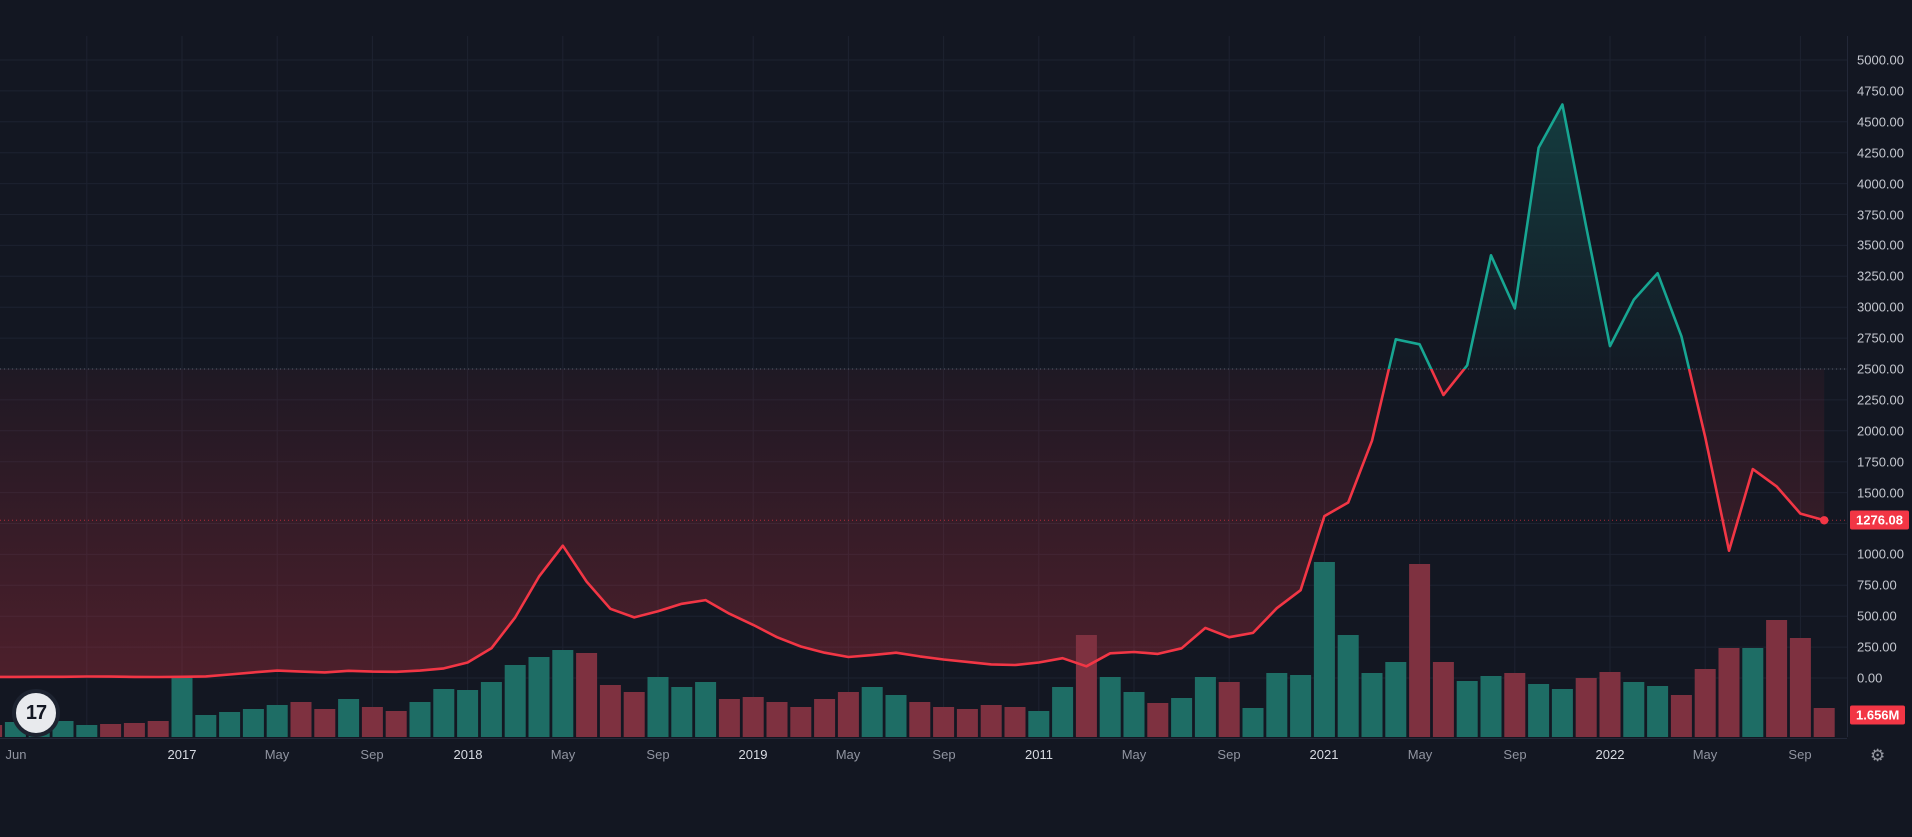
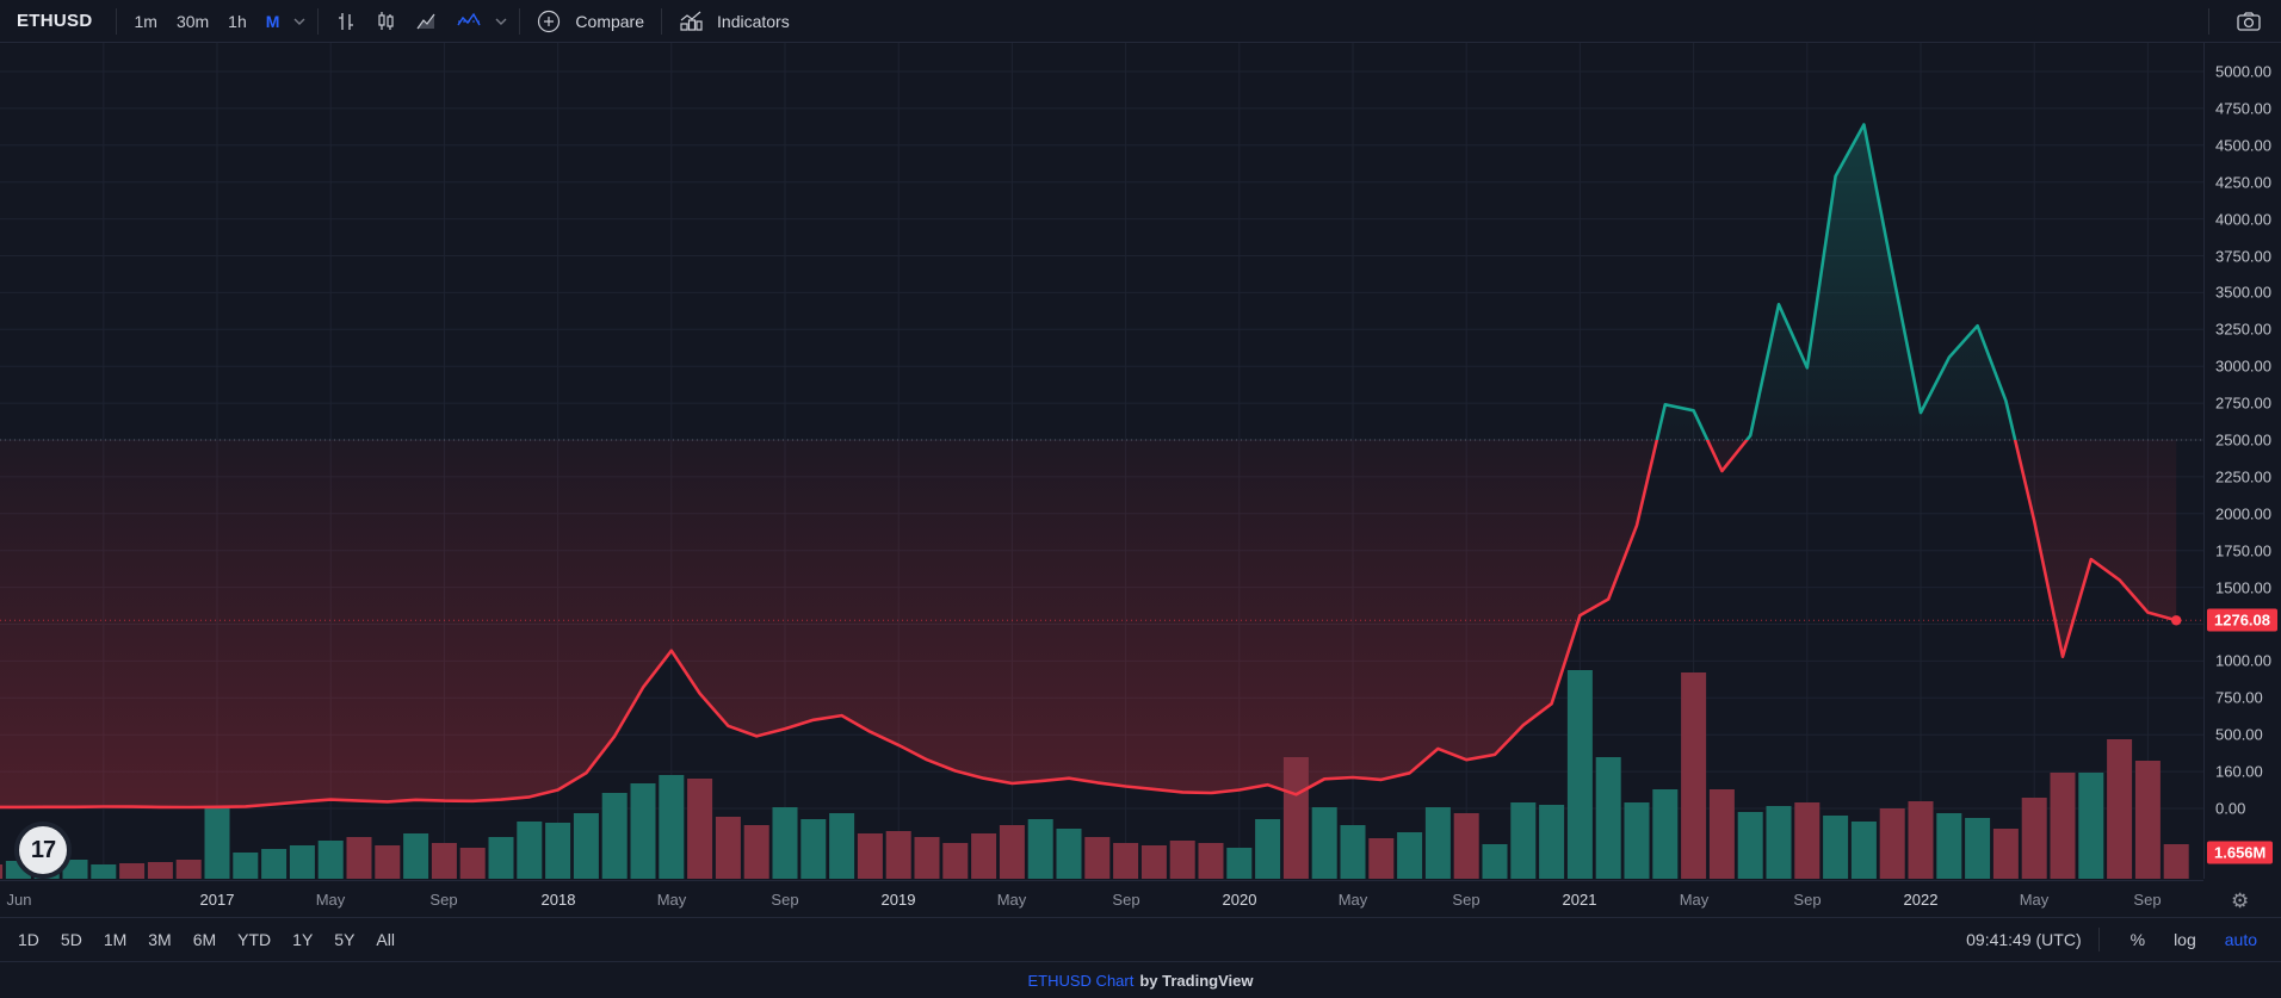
+ ETHUSD
+ 1m
+ 30m
+ 1h
+ M
+ Compare
+ Indicators
  17
  ⚙
  5000.00
  4750.00
  4500.00
  4250.00
  4000.00
  3750.00
  3500.00
  3250.00
  3000.00
  2750.00
  2500.00
  2250.00
  2000.00
  1750.00
  1500.00
  1000.00
  750.00
  500.00
- 250.00
+ 160.00
  0.00
  1276.08
  1.656M
  Jun
  2017
  May
  Sep
  2018
  May
  Sep
  2019
  May
  Sep
- 2011
+ 2020
  May
  Sep
  2021
  May
  Sep
  2022
  May
  Sep
+ 1D
+ 5D
+ 1M
+ 3M
+ 6M
+ YTD
+ 1Y
+ 5Y
+ All
+ 09:41:49 (UTC)
+ %
+ log
+ auto
+ ETHUSD Chart
+ by TradingView
